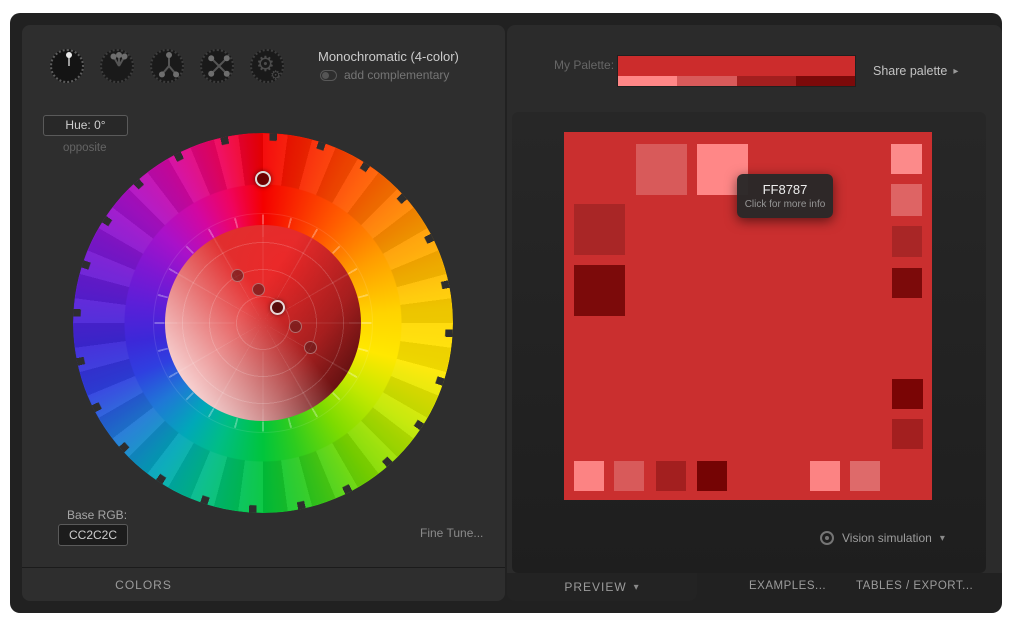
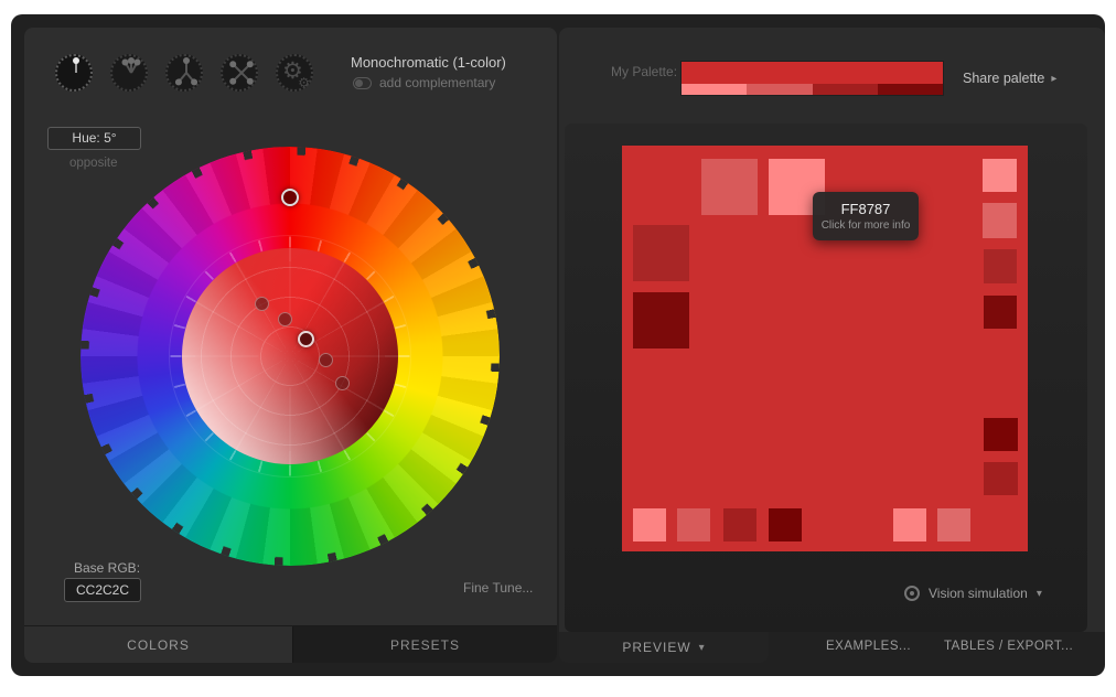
  ⚙
  ⚙
- Monochromatic (4-color)
+ Monochromatic (1-color)
  add complementary
- Hue: 0°
+ Hue: 5°
  opposite
  Base RGB:
  CC2C2C
  Fine Tune...
  COLORS
+ PRESETS
  My Palette:
  Share palette
  ▸
  FF8787
  Click for more info
  Vision simulation
  ▾
  PREVIEW
  ▾
  EXAMPLES...
  TABLES / EXPORT...
